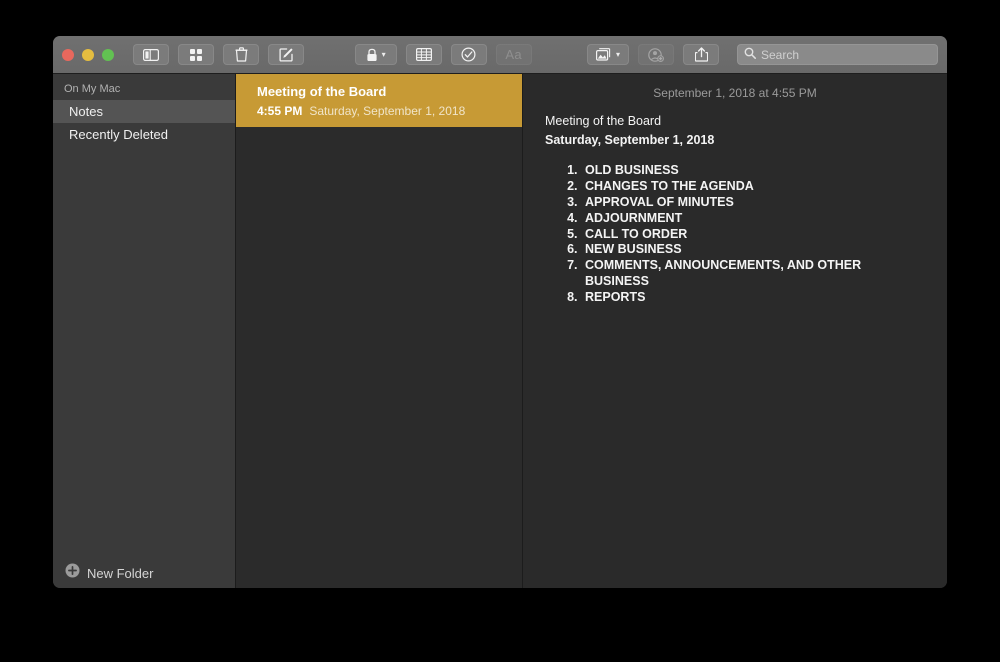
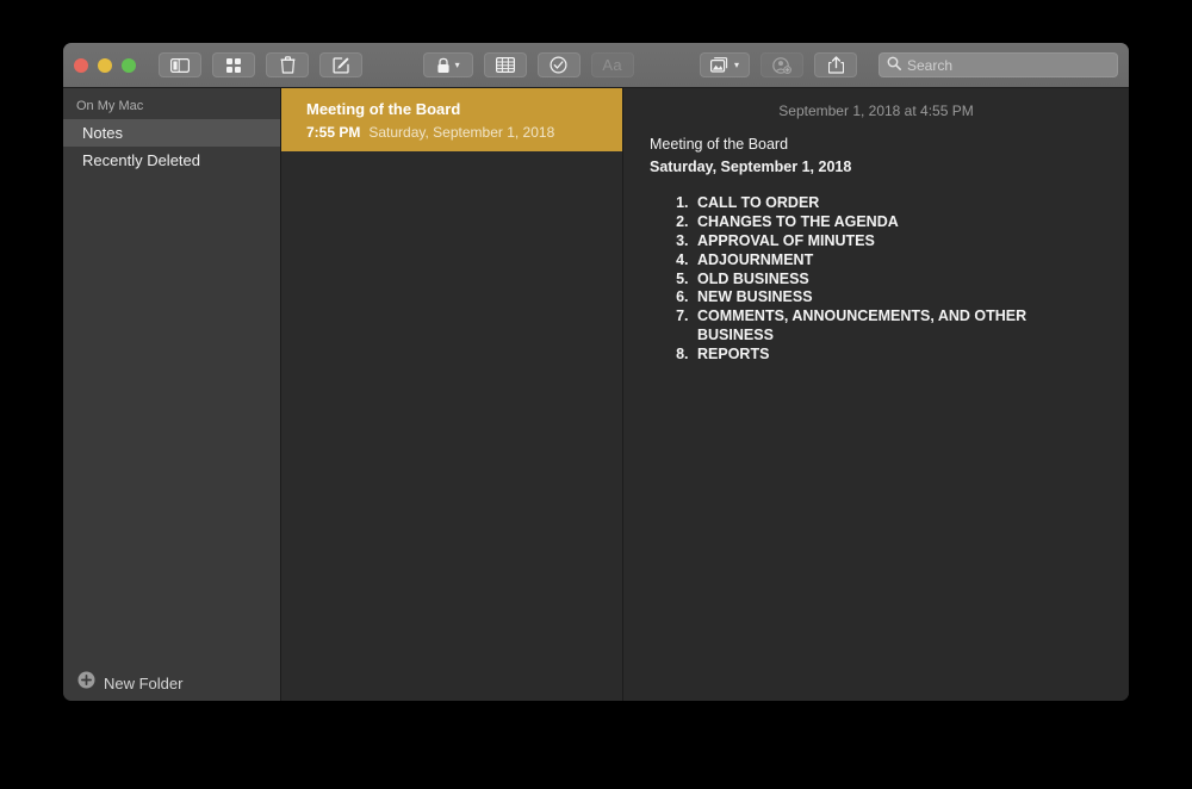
  ▾
  Aa
  ▾
  Search
  On My Mac
  Notes
  Recently Deleted
  New Folder
  Meeting of the Board
- 4:55 PM
+ 7:55 PM
  Saturday, September 1, 2018
  September 1, 2018 at 4:55 PM
  Meeting of the Board
  Saturday, September 1, 2018
- OLD BUSINESS
+ CALL TO ORDER
  CHANGES TO THE AGENDA
  APPROVAL OF MINUTES
  ADJOURNMENT
- CALL TO ORDER
+ OLD BUSINESS
  NEW BUSINESS
  COMMENTS, ANNOUNCEMENTS, AND OTHER BUSINESS
  REPORTS
